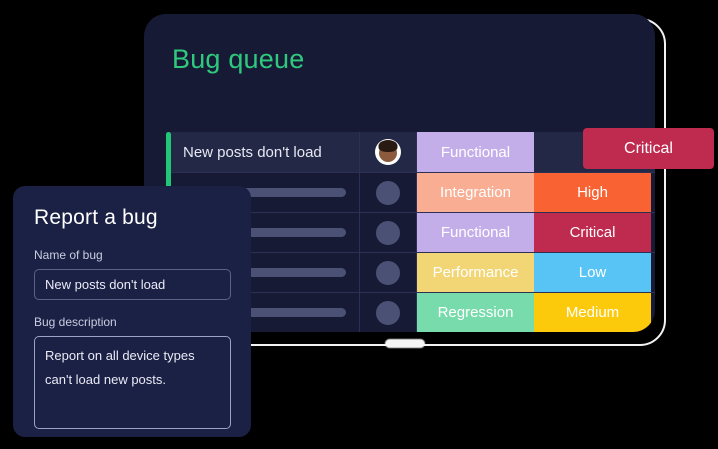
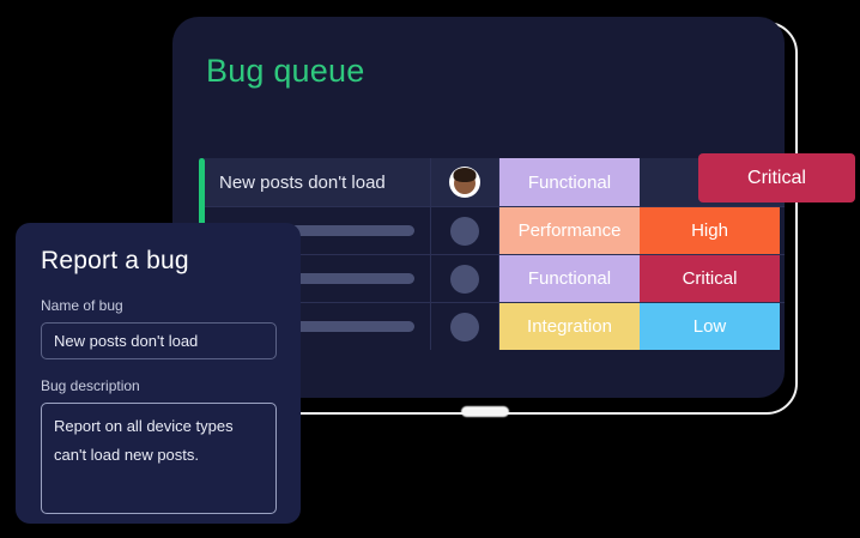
  Bug queue
  New posts don't load
  Functional
- Integration
+ Performance
  High
  Functional
  Critical
- Performance
+ Integration
  Low
- Regression
- Medium
  Critical
  Report a bug
  Name of bug
  New posts don't load
  Bug description
  Report on all device types can't load new posts.
